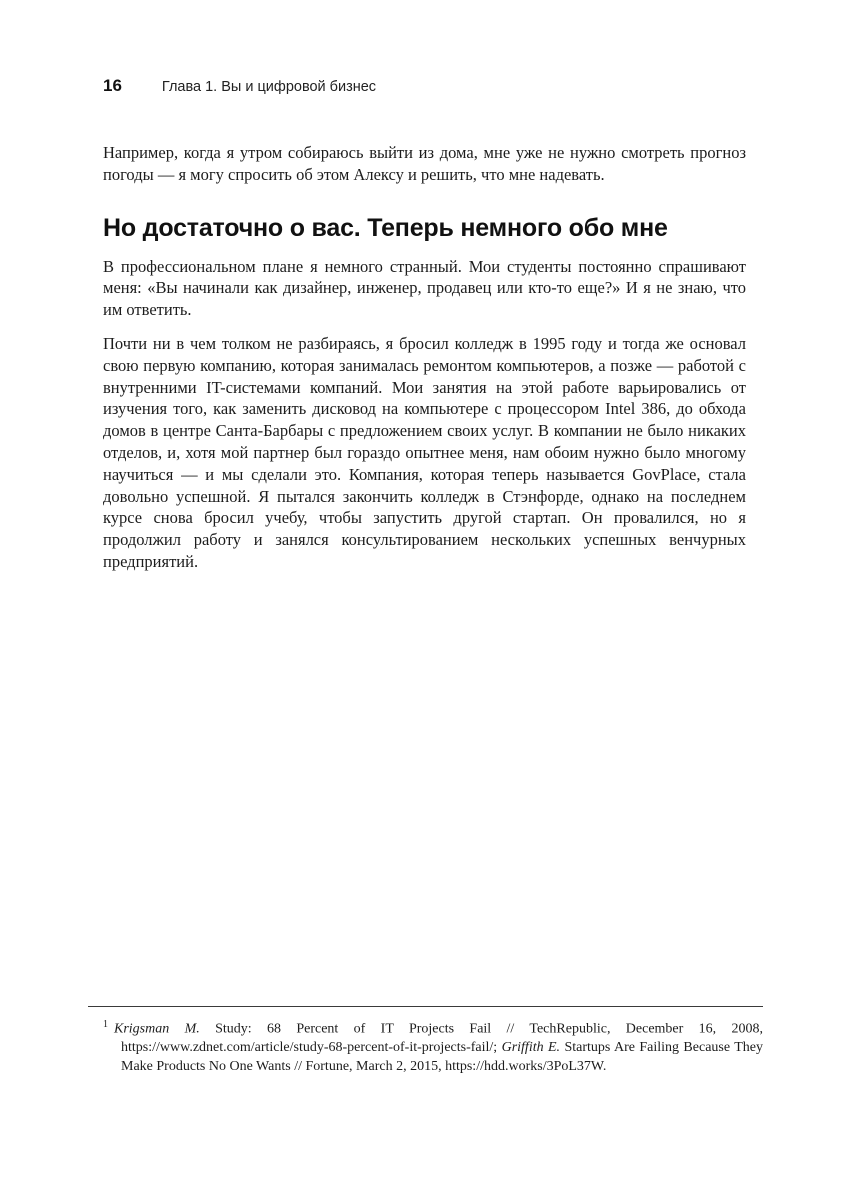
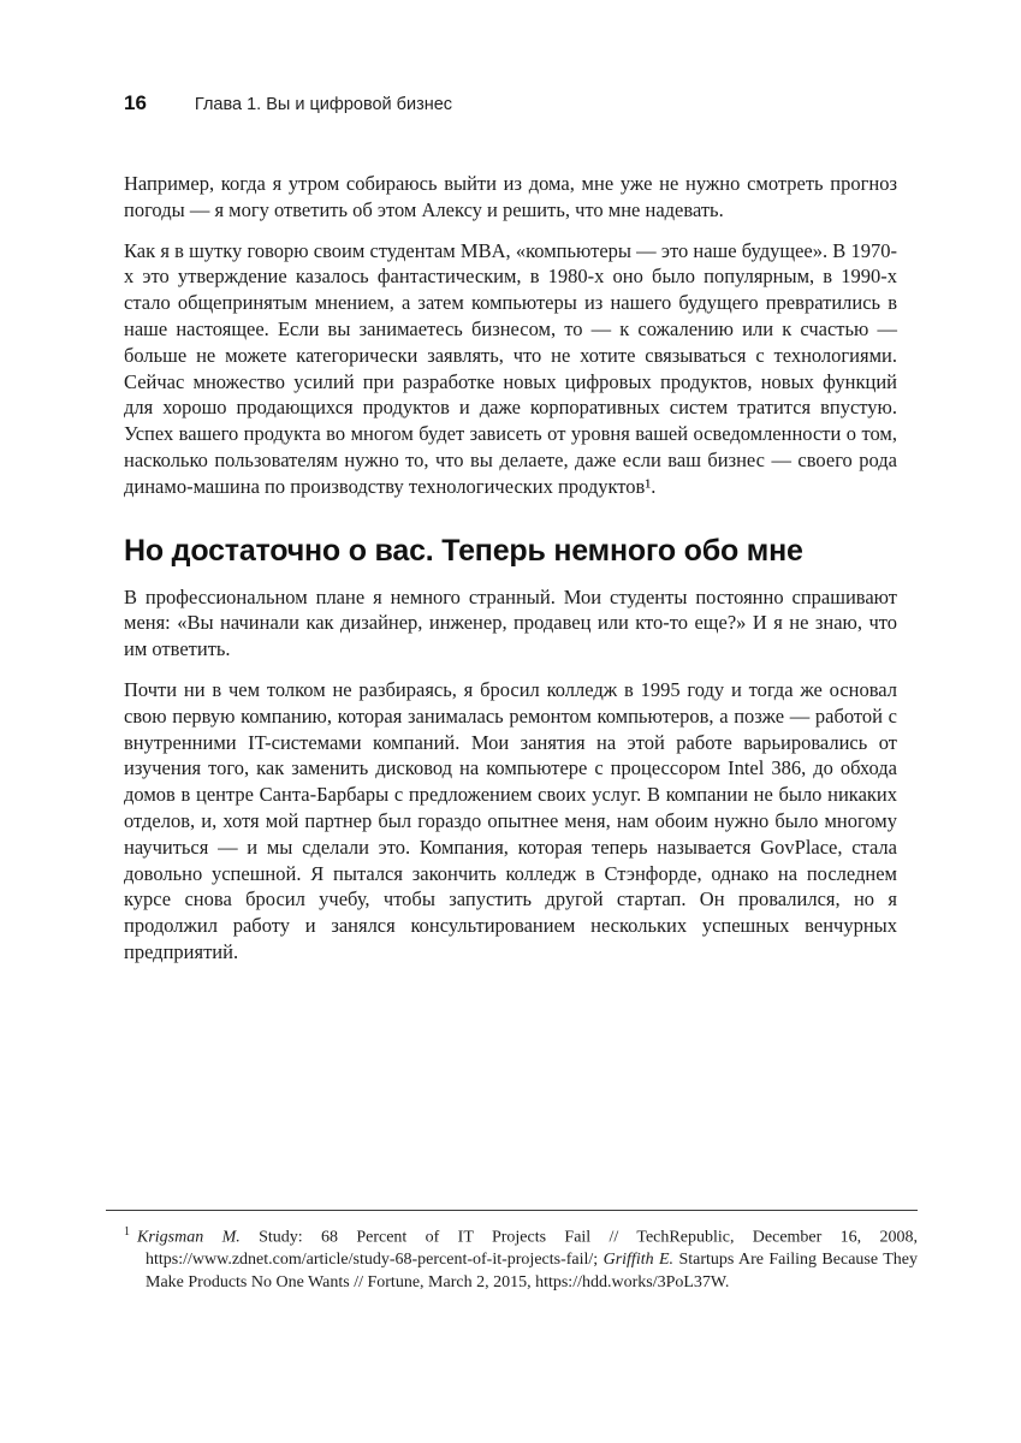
  16
  Глава 1. Вы и цифровой бизнес
- Например, когда я утром собираюсь выйти из дома, мне уже не нужно смотреть прогноз погоды — я могу спросить об этом Алексу и решить, что мне надевать.
+ Например, когда я утром собираюсь выйти из дома, мне уже не нужно смотреть прогноз погоды — я могу ответить об этом Алексу и решить, что мне надевать.
+ Как я в шутку говорю своим студентам MBA, «компьютеры — это наше будущее». В 1970-х это утверждение казалось фантастическим, в 1980-х оно было популярным, в 1990-х стало общепринятым мнением, а затем компьютеры из нашего будущего превратились в наше настоящее. Если вы занимаетесь бизнесом, то — к сожалению или к счастью — больше не можете категорически заявлять, что не хотите связываться с технологиями. Сейчас множество усилий при разработке новых цифровых продуктов, новых функций для хорошо продающихся продуктов и даже корпоративных систем тратится впустую. Успех вашего продукта во многом будет зависеть от уровня вашей осведомленности о том, насколько пользователям нужно то, что вы делаете, даже если ваш бизнес — своего рода динамо-машина по производству технологических продуктов¹.
  Но достаточно о вас. Теперь немного обо мне
  В профессиональном плане я немного странный. Мои студенты постоянно спрашивают меня: «Вы начинали как дизайнер, инженер, продавец или кто-то еще?» И я не знаю, что им ответить.
  Почти ни в чем толком не разбираясь, я бросил колледж в 1995 году и тогда же основал свою первую компанию, которая занималась ремонтом компьютеров, а позже — работой с внутренними IT-системами компаний. Мои занятия на этой работе варьировались от изучения того, как заменить дисковод на компьютере с процессором Intel 386, до обхода домов в центре Санта-Барбары с предложением своих услуг. В компании не было никаких отделов, и, хотя мой партнер был гораздо опытнее меня, нам обоим нужно было многому научиться — и мы сделали это. Компания, которая теперь называется GovPlace, стала довольно успешной. Я пытался закончить колледж в Стэнфорде, однако на последнем курсе снова бросил учебу, чтобы запустить другой стартап. Он провалился, но я продолжил работу и занялся консультированием нескольких успешных венчурных предприятий.
  1 Krigsman M. Study: 68 Percent of IT Projects Fail // TechRepublic, December 16, 2008, https://www.zdnet.com/article/study-68-percent-of-it-projects-fail/; Griffith E. Startups Are Failing Because They Make Products No One Wants // Fortune, March 2, 2015, https://hdd.works/3PoL37W.
